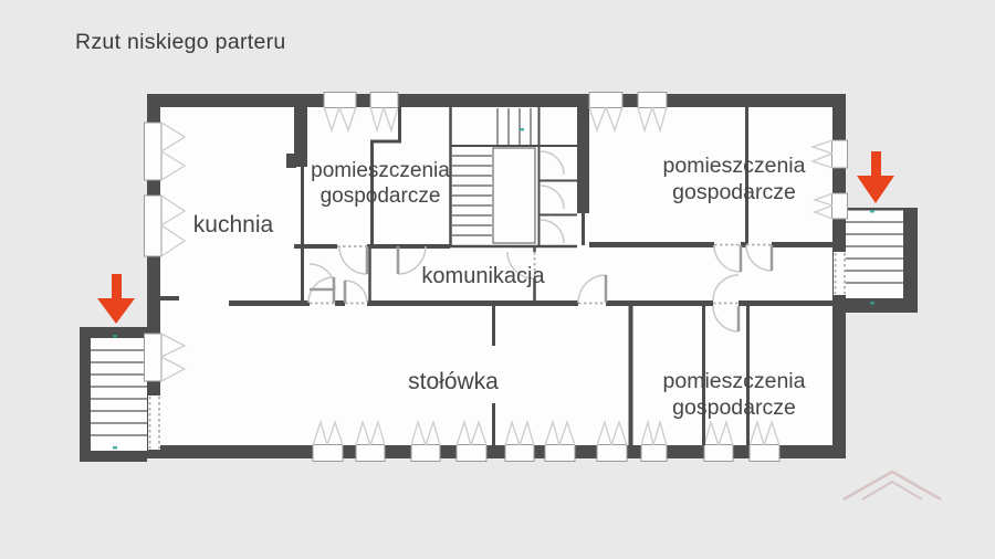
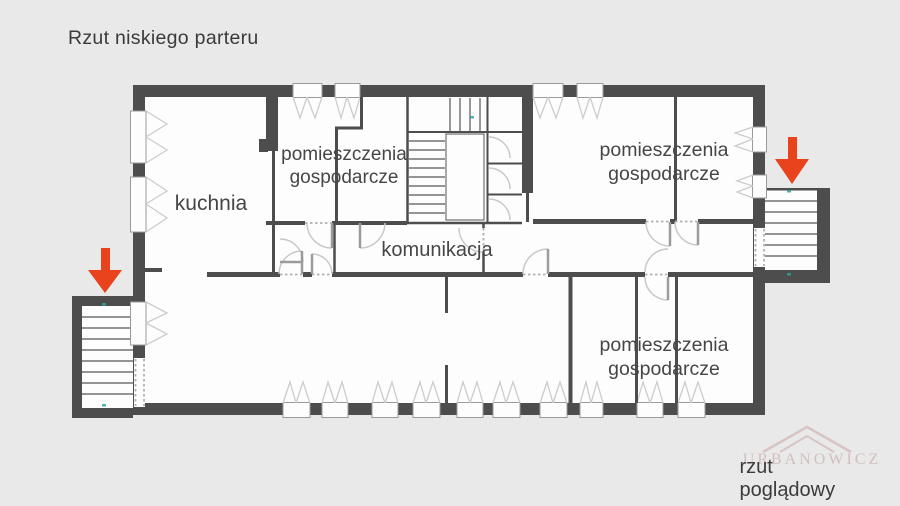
  Rzut niskiego parteru
  kuchnia
  pomieszczenia
  gospodarcze
  pomieszczenia
  gospodarcze
  komunikacja
- stołówka
  pomieszczenia
  gospodarcze
+ URBANOWICZ
+ rzut poglądowy
